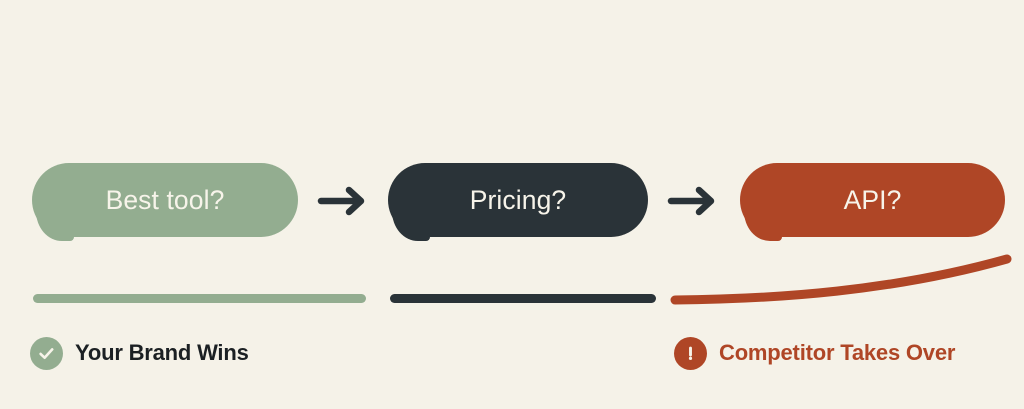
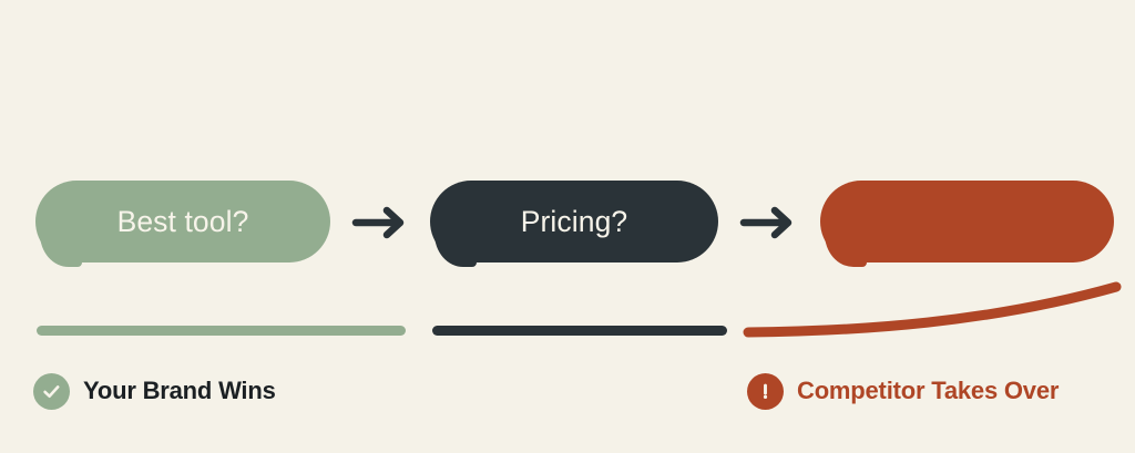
  Best tool?
  Pricing?
- API?
  Your Brand Wins
  Competitor Takes Over
